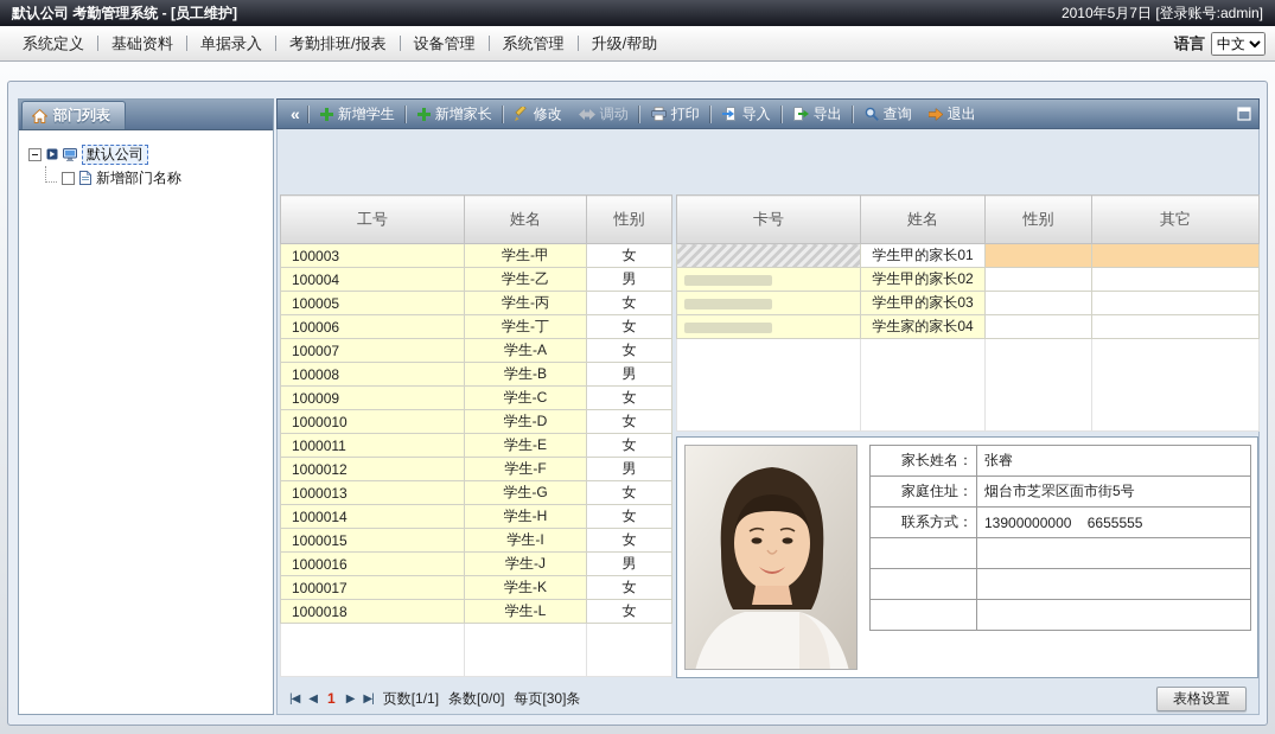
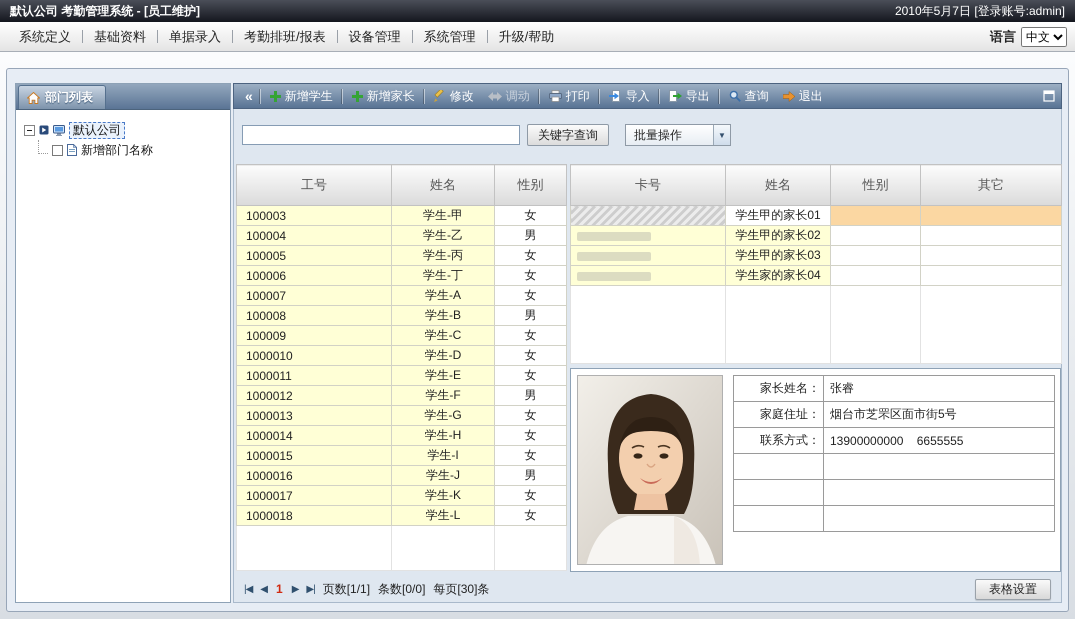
  默认公司 考勤管理系统 - [员工维护]
  2010年5月7日 [登录账号:admin]
  系统定义
  基础资料
  单据录入
  考勤排班/报表
  设备管理
  系统管理
  升级/帮助
  语言
  中文
  部门列表
  默认公司
  新增部门名称
  «
  新增学生
  新增家长
  修改
  调动
  打印
  导入
  导出
  查询
  退出
+ 关键字查询
+ 批量操作
+ ▼
  工号	姓名	性别
  100003	学生-甲	女
  100004	学生-乙	男
  100005	学生-丙	女
  100006	学生-丁	女
  100007	学生-A	女
  100008	学生-B	男
  100009	学生-C	女
  1000010	学生-D	女
  1000011	学生-E	女
  1000012	学生-F	男
  1000013	学生-G	女
  1000014	学生-H	女
  1000015	学生-I	女
  1000016	学生-J	男
  1000017	学生-K	女
  1000018	学生-L	女
  卡号	姓名	性别	其它
  	学生甲的家长01
  	学生甲的家长02
  	学生甲的家长03
  	学生家的家长04
  家长姓名：	张睿
  家庭住址：	烟台市芝罘区面市街5号
  联系方式：	13900000000 6655555
  |◀
  ◀
  1
  ▶
  ▶|
  页数[1/1]
  条数[0/0]
  每页[30]条
  表格设置
